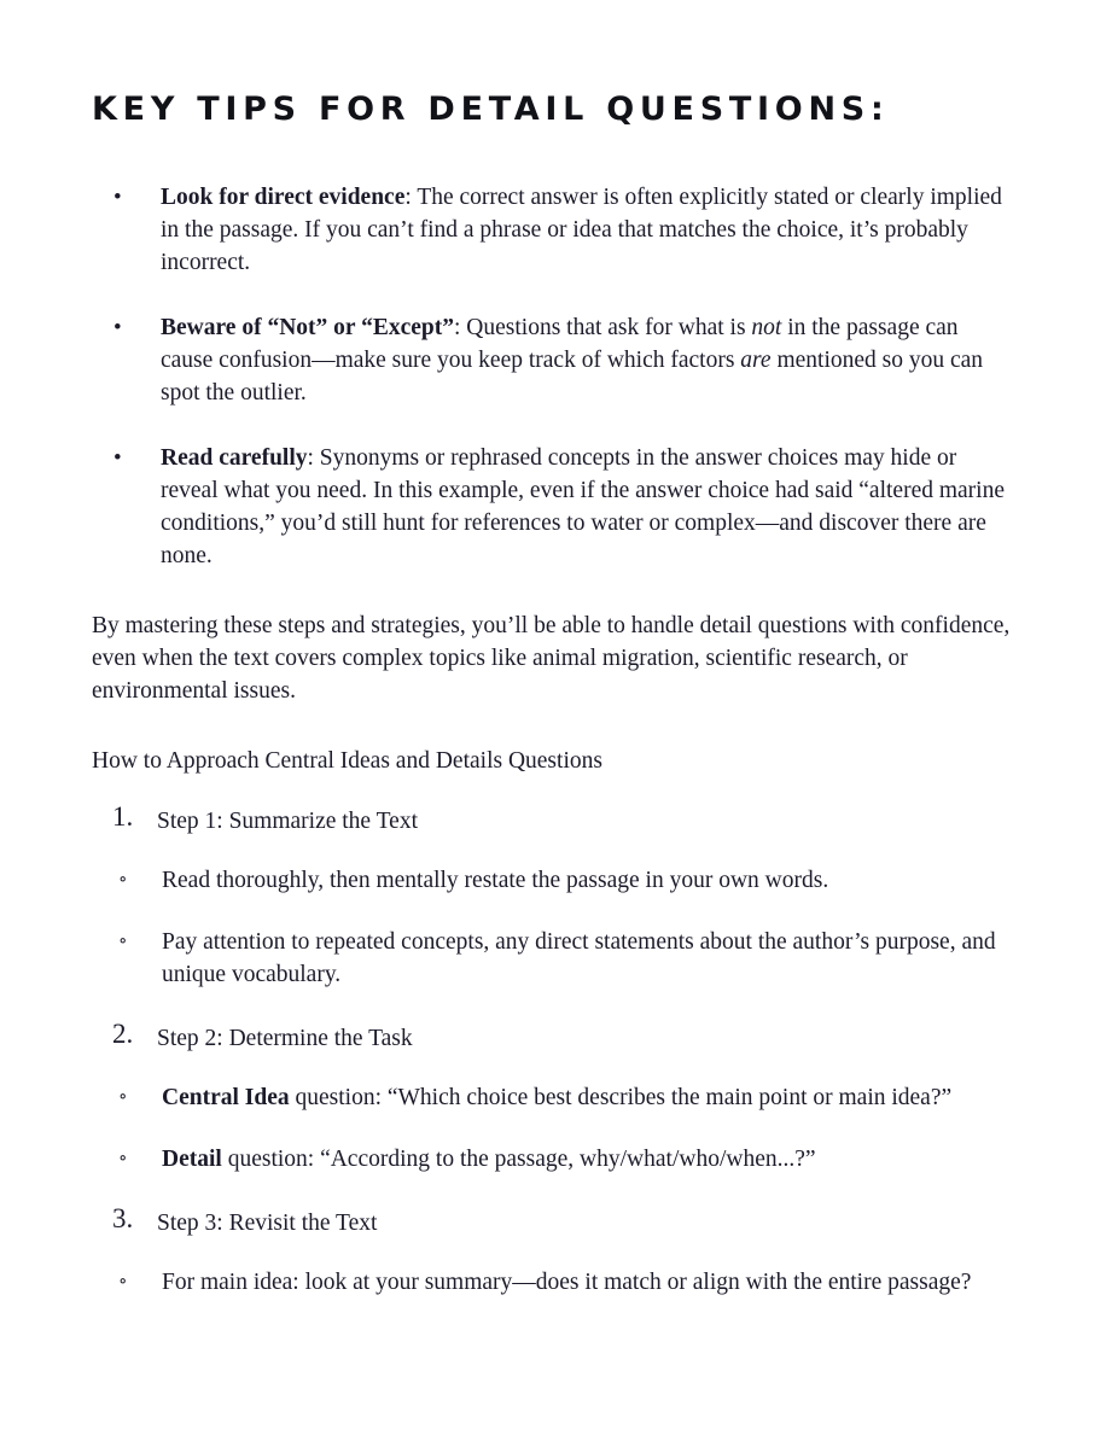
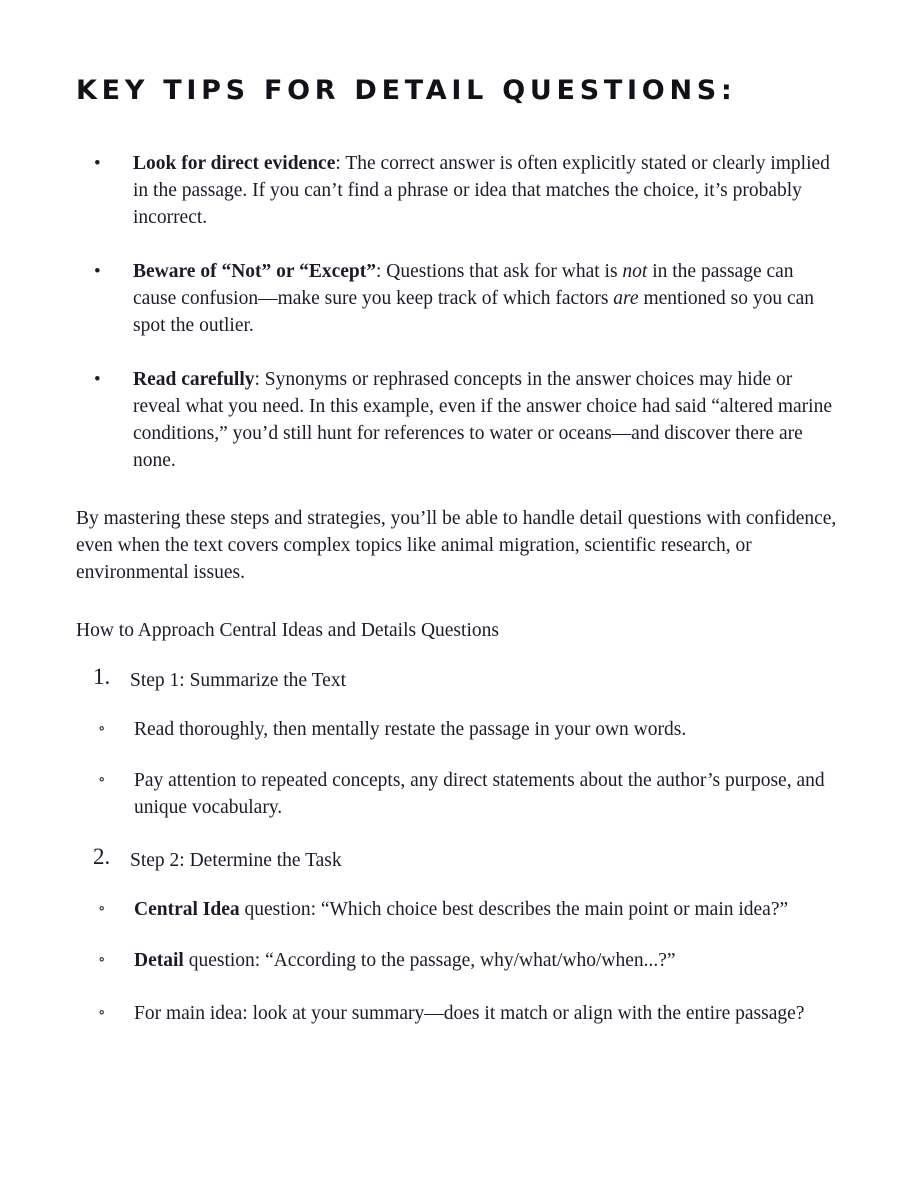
  KEY TIPS FOR DETAIL QUESTIONS:
  •
  Look for direct evidence: The correct answer is often explicitly stated or clearly implied in the passage. If you can’t find a phrase or idea that matches the choice, it’s probably incorrect.
  •
  Beware of “Not” or “Except”: Questions that ask for what is not in the passage can cause confusion—make sure you keep track of which factors are mentioned so you can spot the outlier.
  •
- Read carefully: Synonyms or rephrased concepts in the answer choices may hide or reveal what you need. In this example, even if the answer choice had said “altered marine conditions,” you’d still hunt for references to water or complex—and discover there are none.
+ Read carefully: Synonyms or rephrased concepts in the answer choices may hide or reveal what you need. In this example, even if the answer choice had said “altered marine conditions,” you’d still hunt for references to water or oceans—and discover there are none.
  By mastering these steps and strategies, you’ll be able to handle detail questions with confidence, even when the text covers complex topics like animal migration, scientific research, or environmental issues.
  How to Approach Central Ideas and Details Questions
  1.
  Step 1: Summarize the Text
  ∘
  Read thoroughly, then mentally restate the passage in your own words.
  ∘
  Pay attention to repeated concepts, any direct statements about the author’s purpose, and unique vocabulary.
  2.
  Step 2: Determine the Task
  ∘
  Central Idea question: “Which choice best describes the main point or main idea?”
  ∘
  Detail question: “According to the passage, why/what/who/when...?”
- 3.
- Step 3: Revisit the Text
  ∘
  For main idea: look at your summary—does it match or align with the entire passage?
